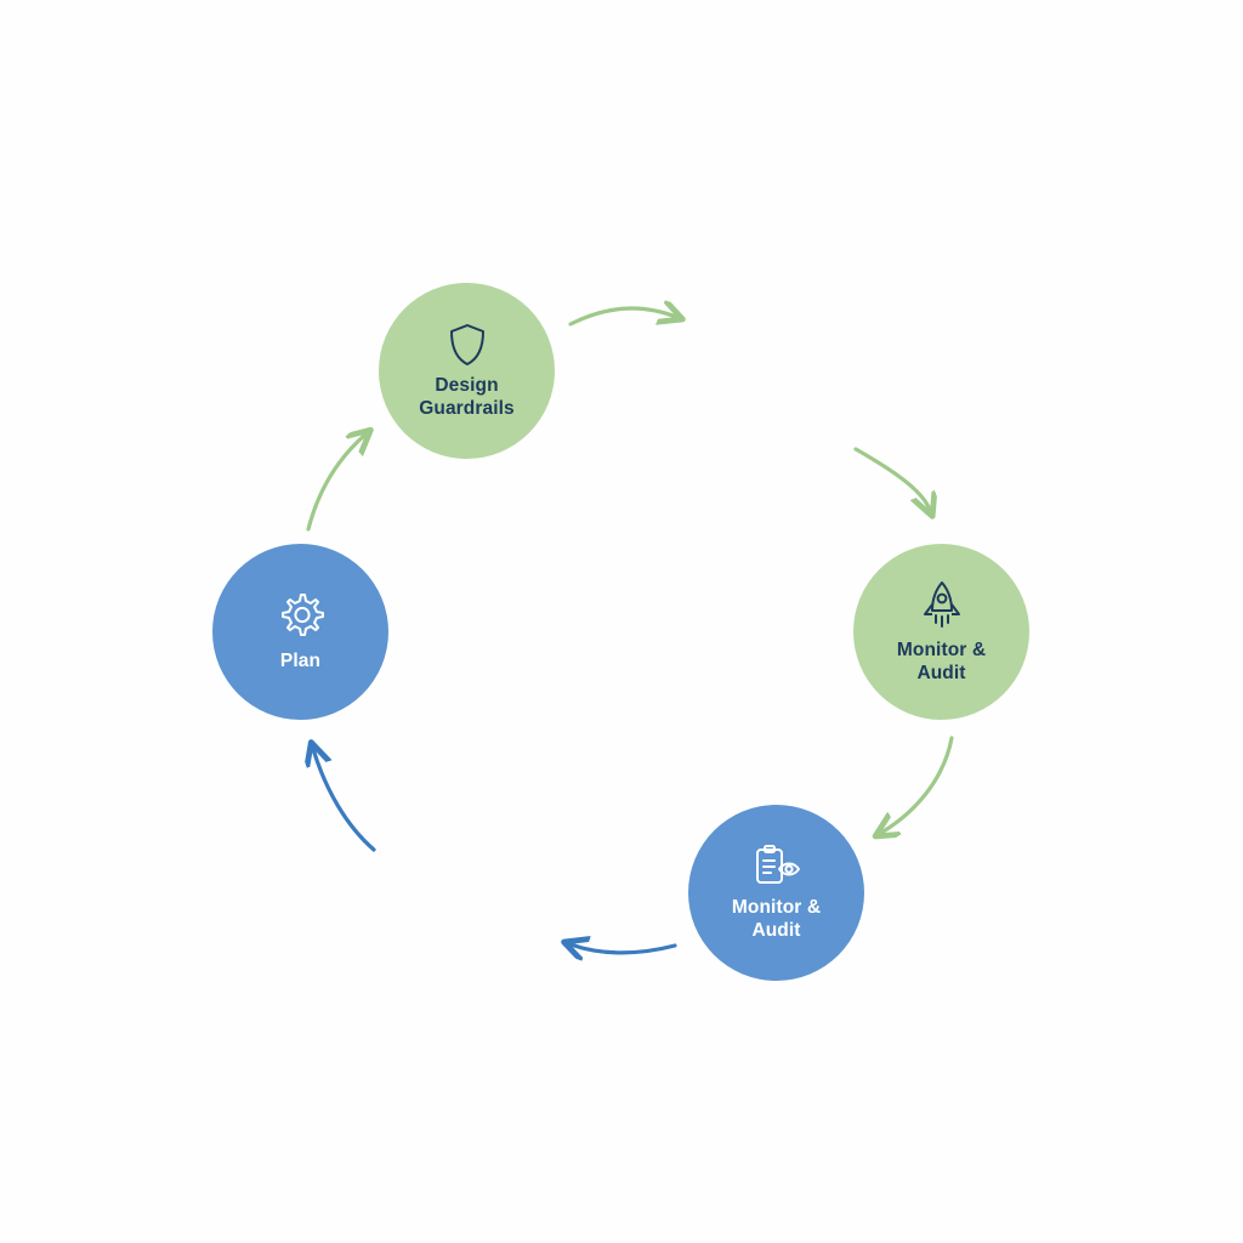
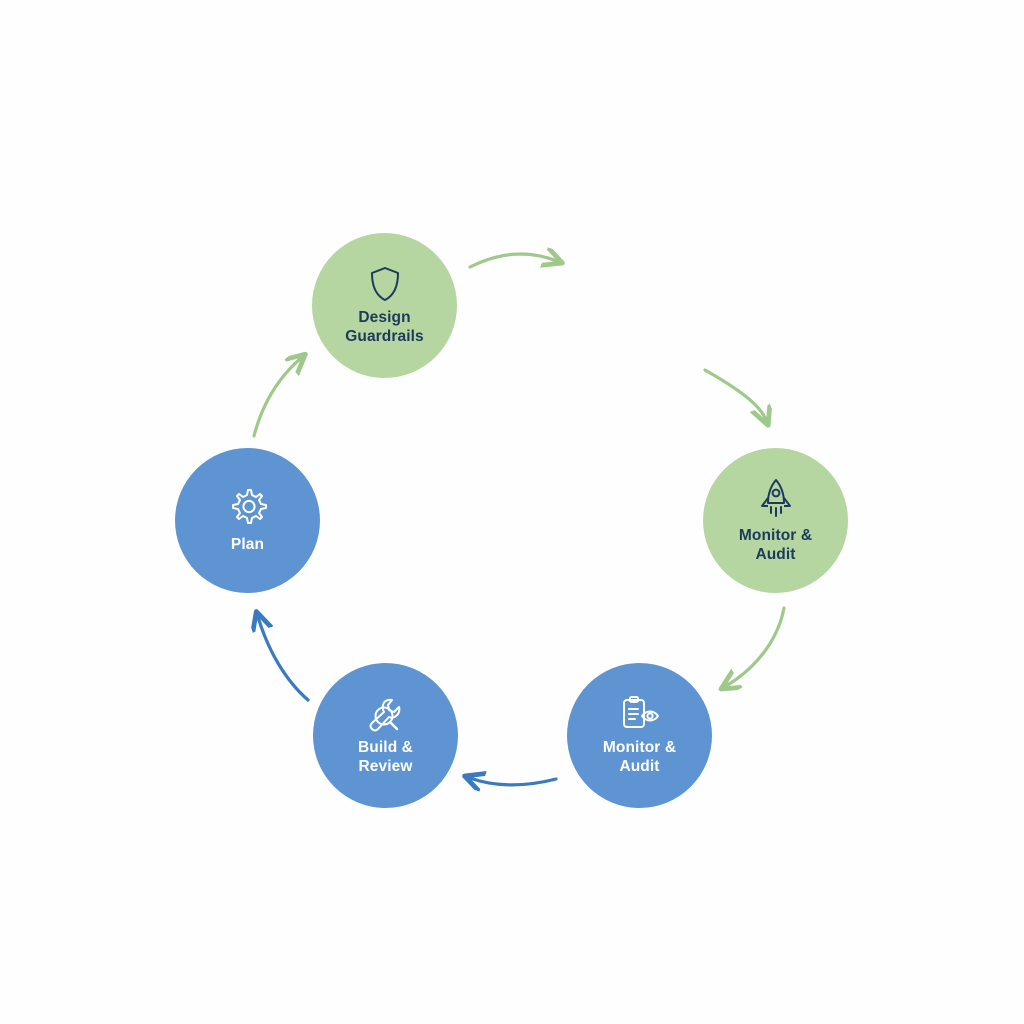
  Design
  Guardrails
  Monitor &
  Audit
  Monitor &
  Audit
+ Build &
+ Review
  Plan
